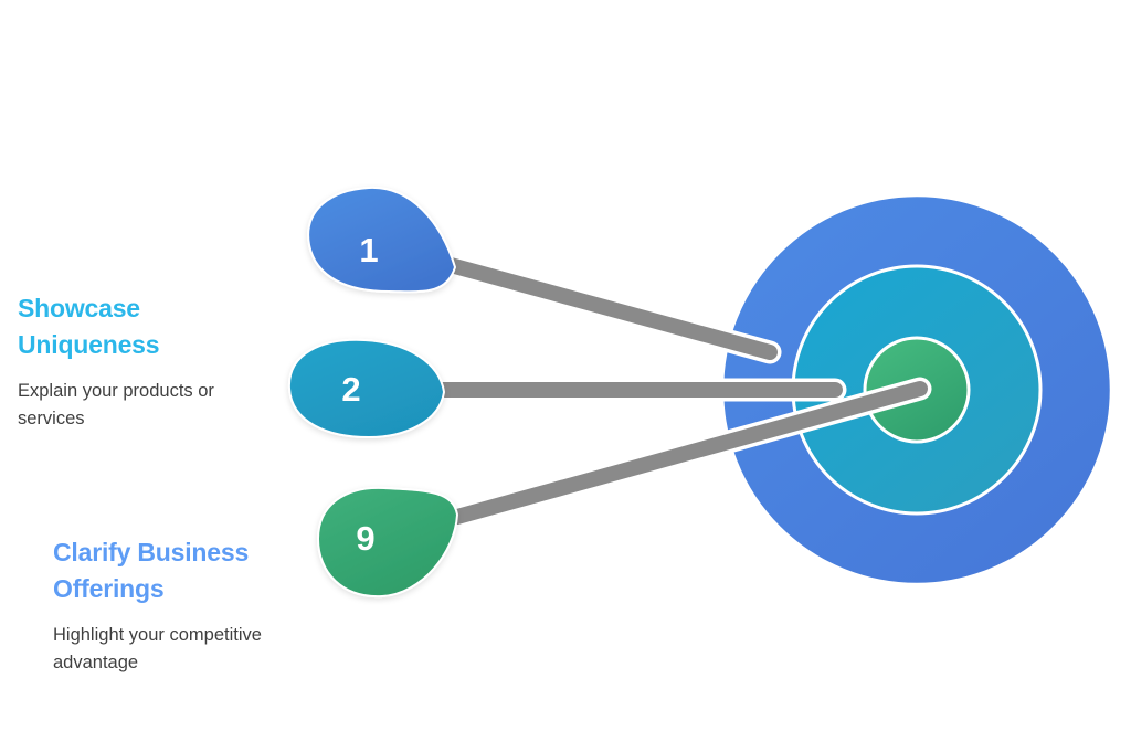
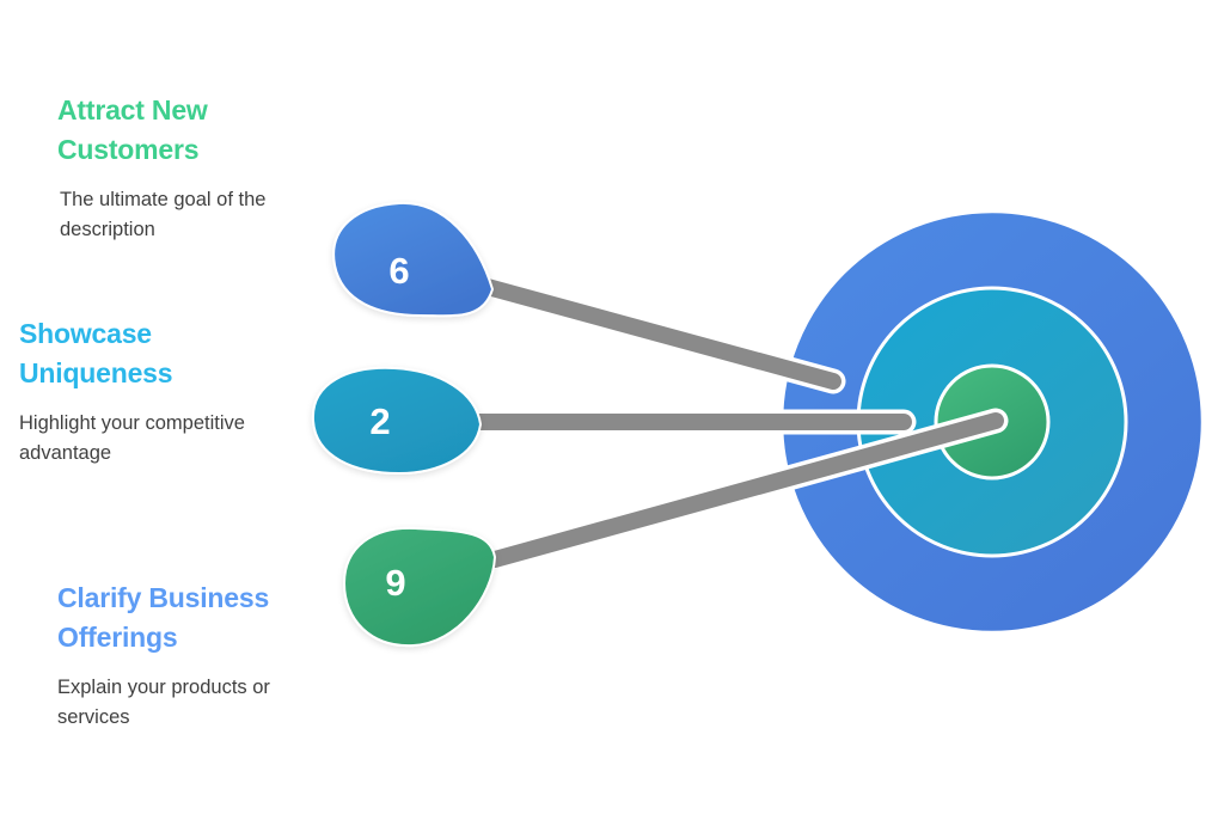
+ Attract New Customers
+ The ultimate goal of the description
  Showcase Uniqueness
- Explain your products or services
+ Highlight your competitive advantage
  Clarify Business Offerings
- Highlight your competitive advantage
+ Explain your products or services
- 1
+ 6
  2
  9
